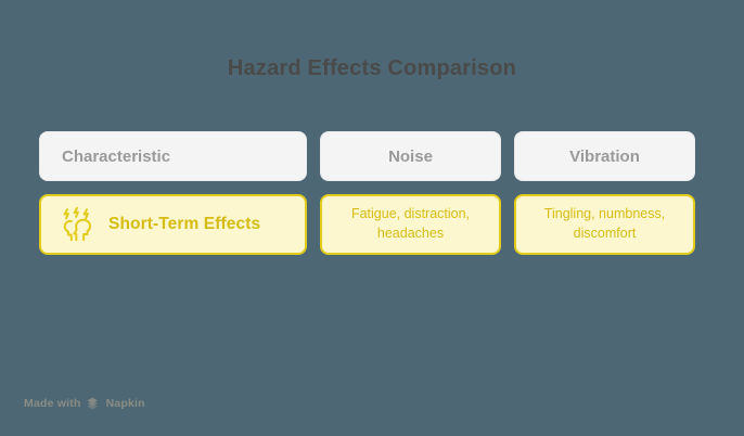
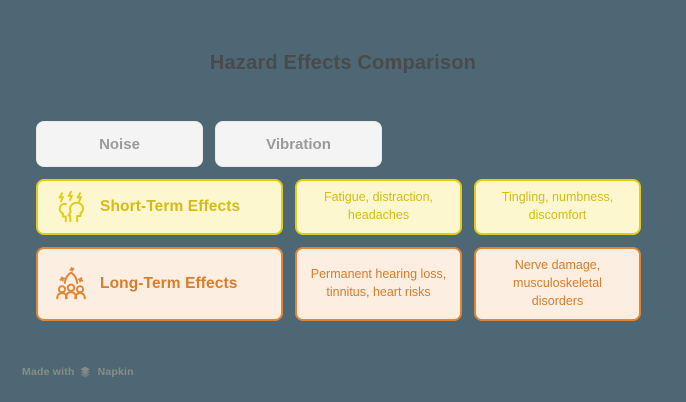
  Hazard Effects Comparison
- Characteristic
  Noise
  Vibration
  Short-Term Effects
  Fatigue, distraction, headaches
  Tingling, numbness, discomfort
+ Long-Term Effects
+ Permanent hearing loss, tinnitus, heart risks
+ Nerve damage, musculoskeletal disorders
  Made with
  Napkin
